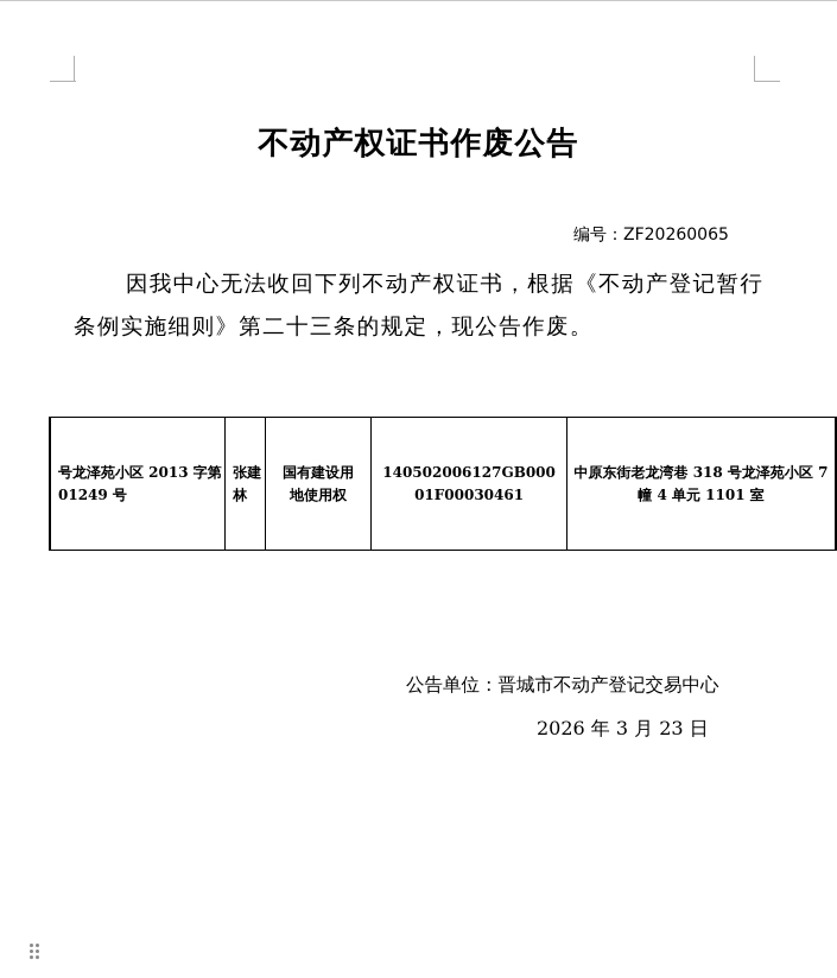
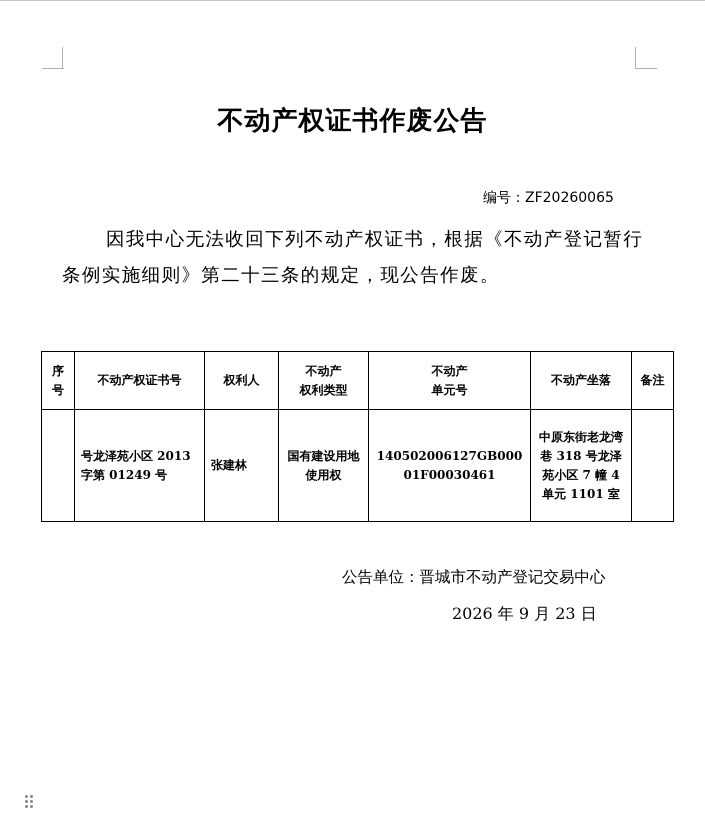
  不动产权证书作废公告
  编号：ZF20260065
  因我中心无法收回下列不动产权证书，根据《不动产登记暂行条例实施细则》第二十三条的规定，现公告作废。
+ 序号	不动产权证书号	权利人	不动产权利类型	不动产单元号	不动产坐落	备注
  	号龙泽苑小区 2013 字第 01249 号	张建林	国有建设用地使用权	140502006127GB00001F00030461	中原东街老龙湾巷 318 号龙泽苑小区 7 幢 4 单元 1101 室
  公告单位：晋城市不动产登记交易中心
- 2026 年 3 月 23 日
+ 2026 年 9 月 23 日
